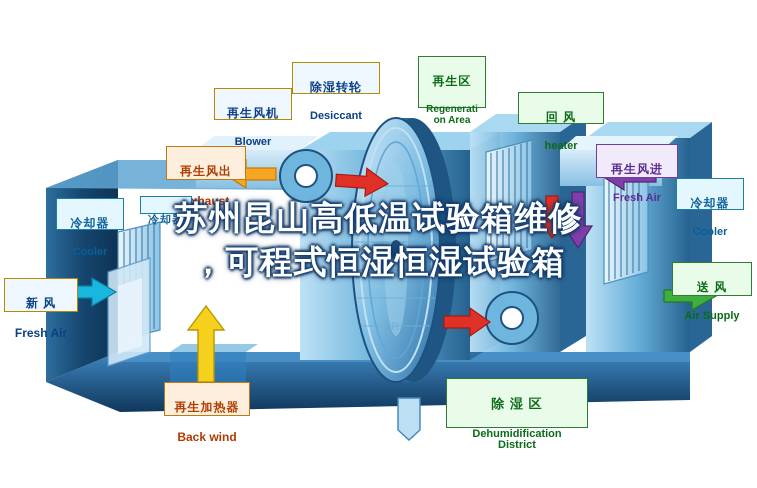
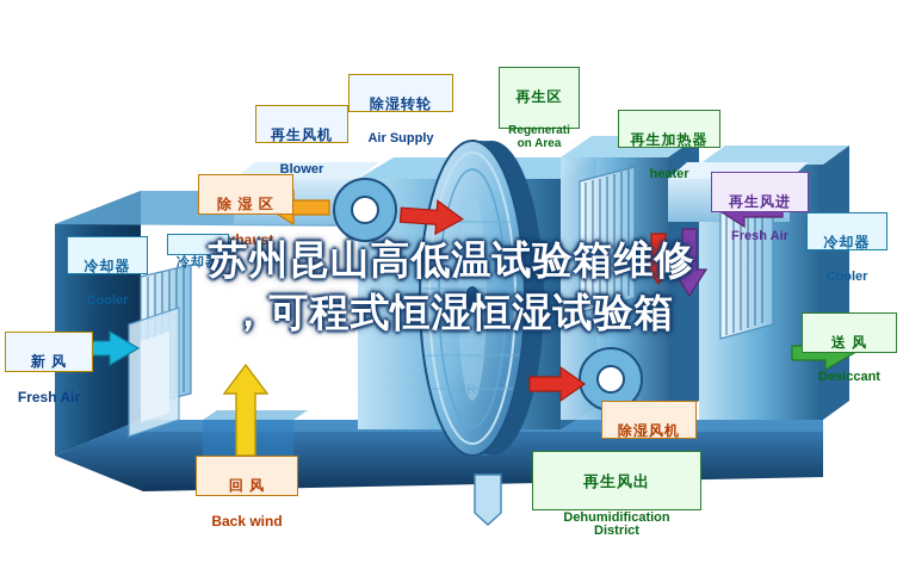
  XR
  除湿转轮
- Desiccant
+ Air Supply
  再生风机
  Blower
  再生区
  Regenerati
  on Area
- 回 风
+ 再生加热器
  heater
- 再生风出
+ 除 湿 区
  xhaust
  再生风进
  Fresh Air
  冷却器
  Cooler
  冷却器
  冷却器
  Cooler
  新 风
  Fresh Air
  送 风
- Air Supply
+ Desiccant
+ 除湿风机
- 再生加热器
+ 回 风
  Back wind
- 除 湿 区
+ 再生风出
  Dehumidification
  District
  苏州昆山高低温试验箱维修
  ，可程式恒湿恒湿试验箱
